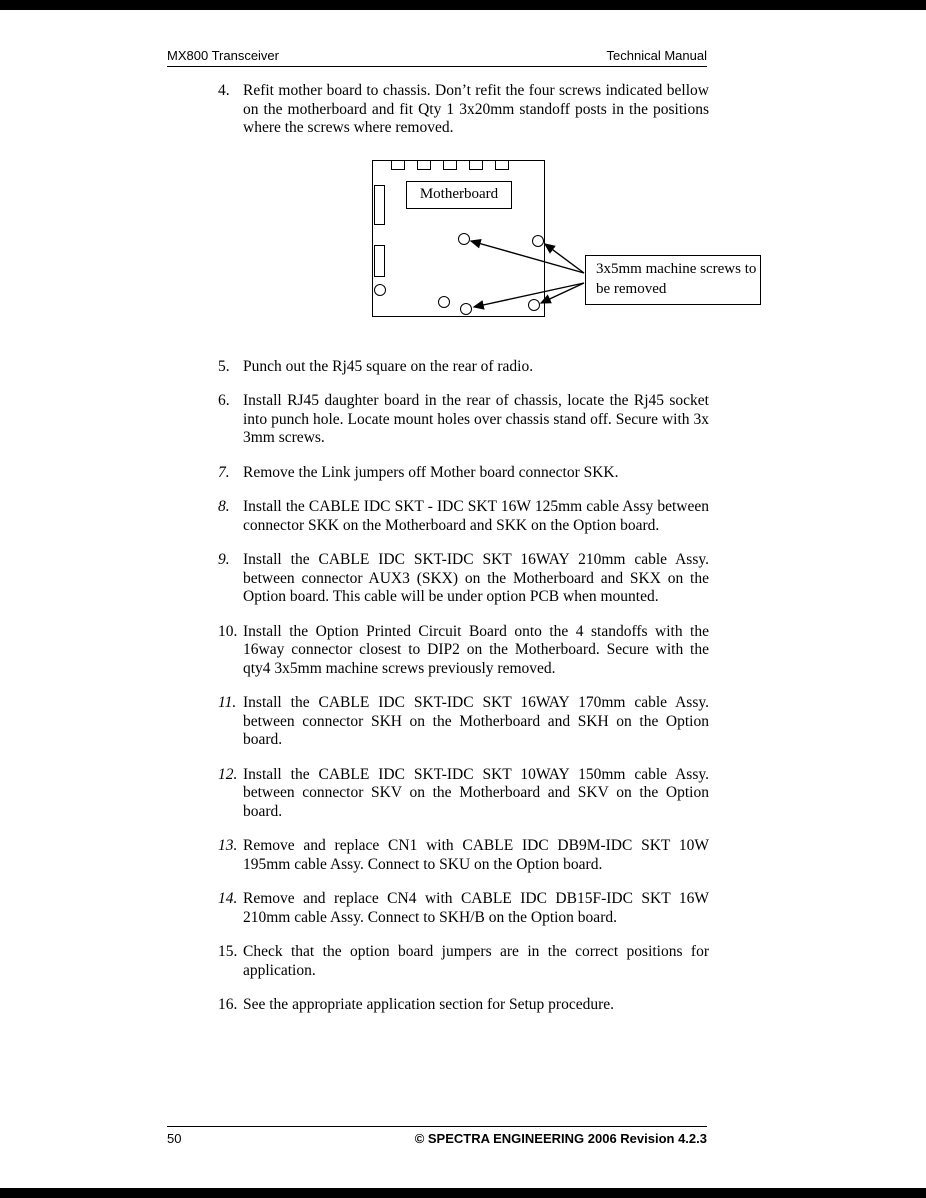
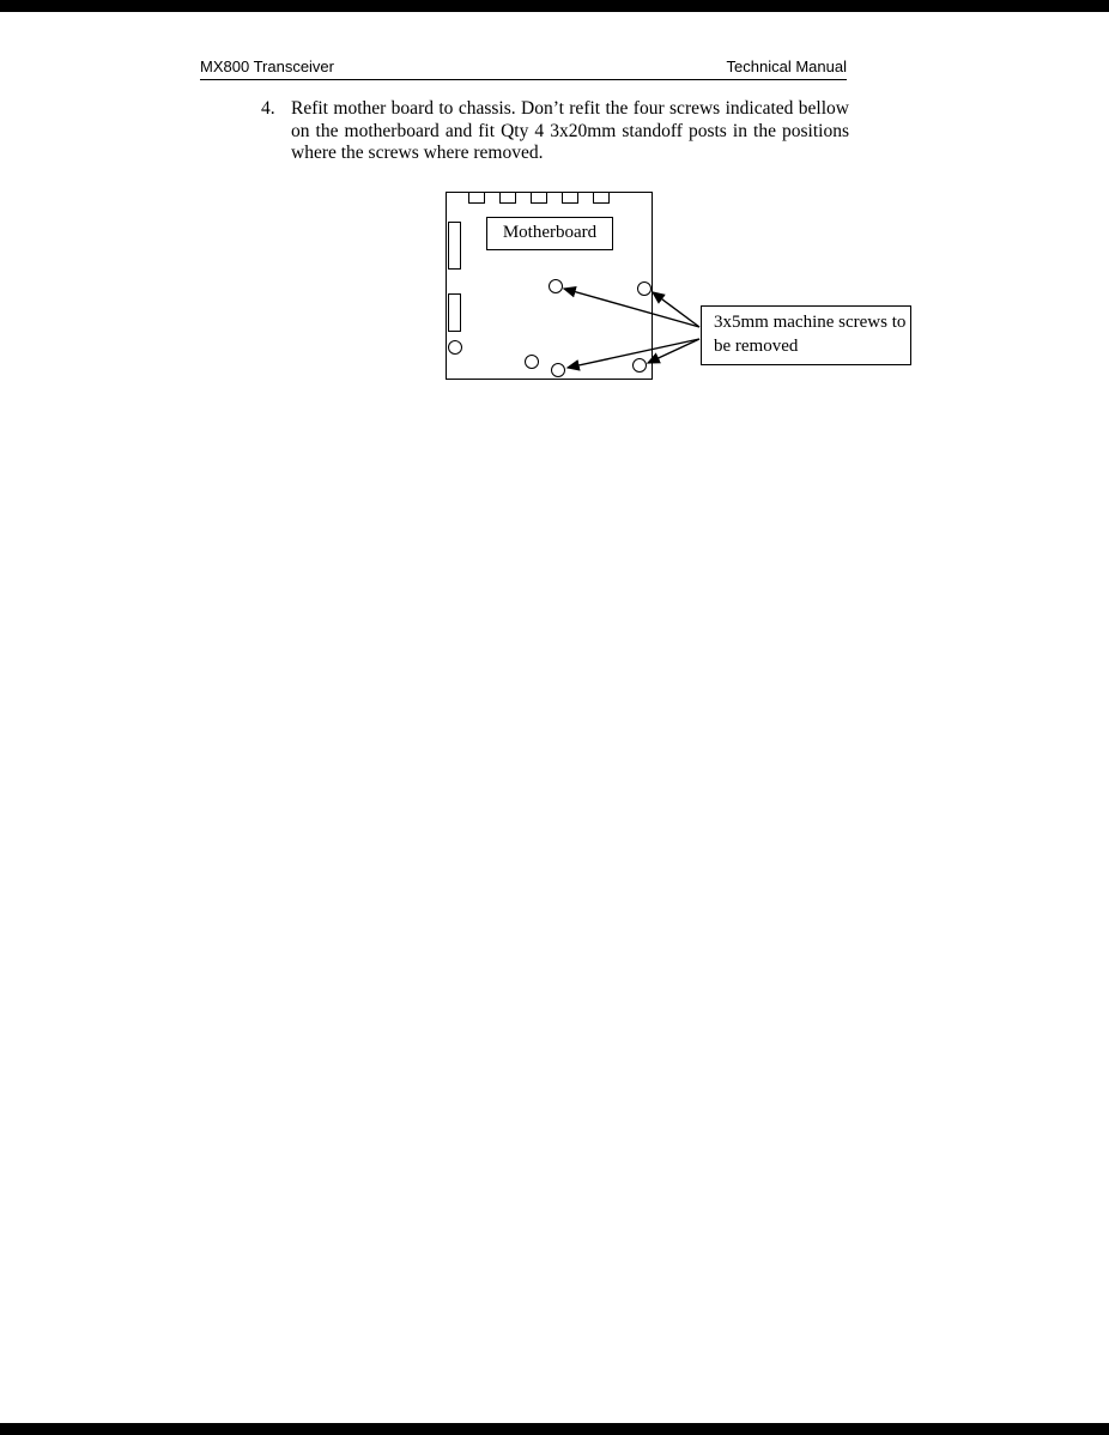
  MX800 Transceiver
  Technical Manual
  4.
- Refit mother board to chassis. Don’t refit the four screws indicated bellow on the motherboard and fit Qty 1 3x20mm standoff posts in the positions where the screws where removed.
+ Refit mother board to chassis. Don’t refit the four screws indicated bellow on the motherboard and fit Qty 4 3x20mm standoff posts in the positions where the screws where removed.
  Motherboard
  3x5mm machine screws to be removed
- 5.
- Punch out the Rj45 square on the rear of radio.
- 6.
- Install RJ45 daughter board in the rear of chassis, locate the Rj45 socket into punch hole. Locate mount holes over chassis stand off. Secure with 3x 3mm screws.
- 7.
- Remove the Link jumpers off Mother board connector SKK.
- 8.
- Install the CABLE IDC SKT - IDC SKT 16W 125mm cable Assy between connector SKK on the Motherboard and SKK on the Option board.
- 9.
- Install the CABLE IDC SKT-IDC SKT 16WAY 210mm cable Assy. between connector AUX3 (SKX) on the Motherboard and SKX on the Option board. This cable will be under option PCB when mounted.
- 10.
- Install the Option Printed Circuit Board onto the 4 standoffs with the 16way connector closest to DIP2 on the Motherboard. Secure with the qty4 3x5mm machine screws previously removed.
- 11.
- Install the CABLE IDC SKT-IDC SKT 16WAY 170mm cable Assy. between connector SKH on the Motherboard and SKH on the Option board.
- 12.
- Install the CABLE IDC SKT-IDC SKT 10WAY 150mm cable Assy. between connector SKV on the Motherboard and SKV on the Option board.
- 13.
- Remove and replace CN1 with CABLE IDC DB9M-IDC SKT 10W 195mm cable Assy. Connect to SKU on the Option board.
- 14.
- Remove and replace CN4 with CABLE IDC DB15F-IDC SKT 16W 210mm cable Assy. Connect to SKH/B on the Option board.
- 15.
- Check that the option board jumpers are in the correct positions for application.
- 16.
- See the appropriate application section for Setup procedure.
- 50
- © SPECTRA ENGINEERING 2006 Revision 4.2.3
